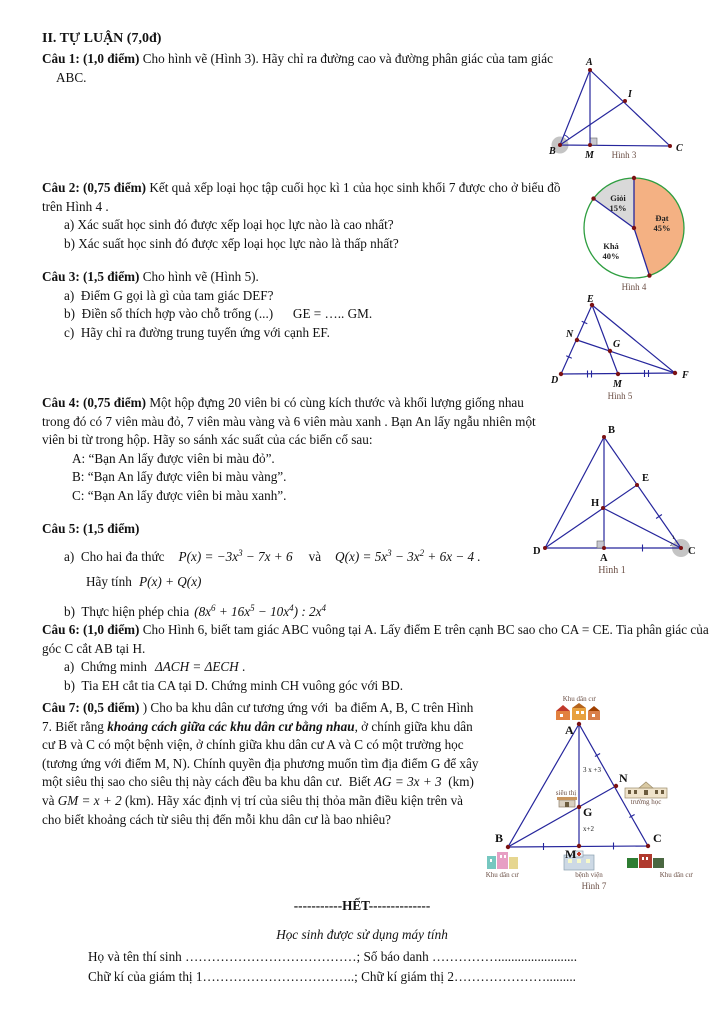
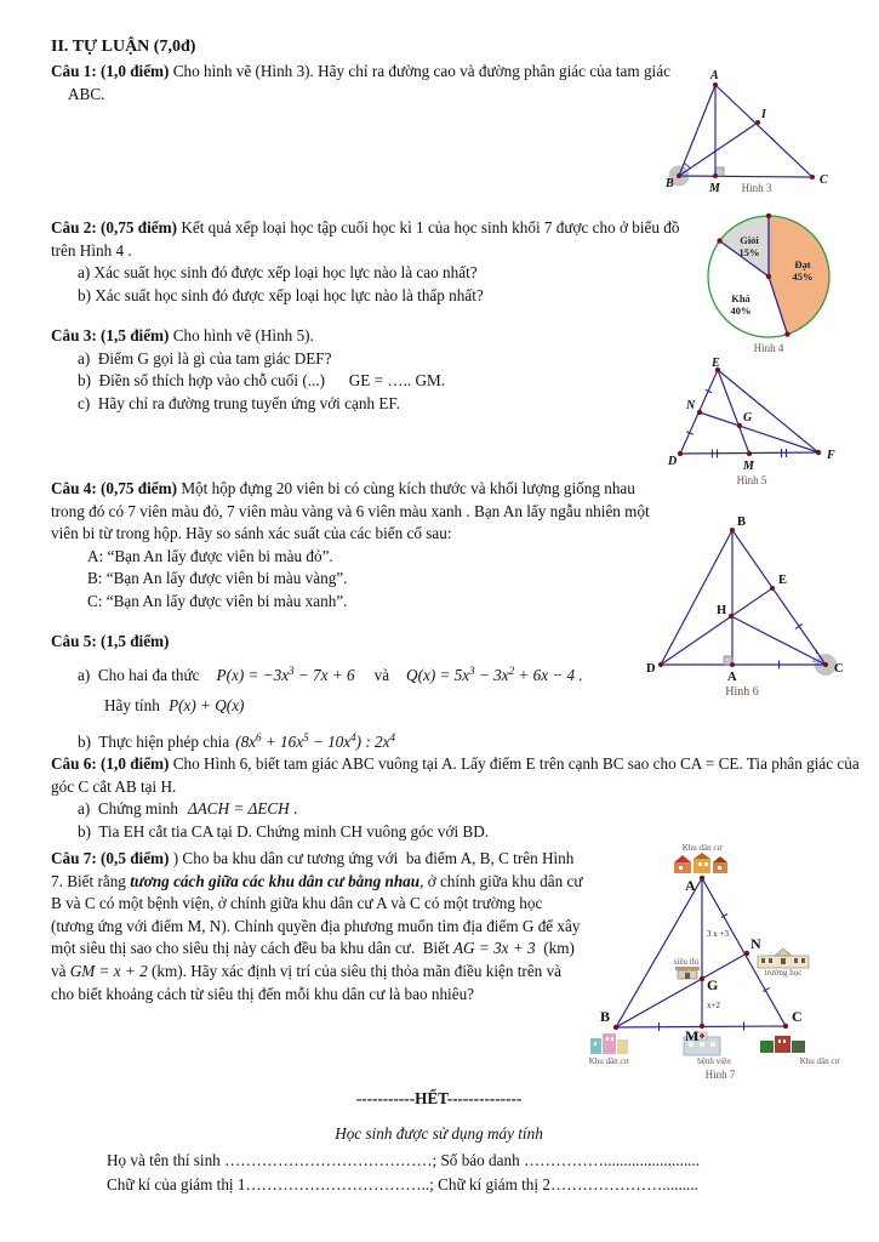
  II. TỰ LUẬN (7,0đ)
  Câu 1: (1,0 điểm) Cho hình vẽ (Hình 3). Hãy chỉ ra đường cao và đường phân giác của tam giác ABC.
  A
  B
  C
  M
  I
  Hình 3
  Câu 2: (0,75 điểm) Kết quả xếp loại học tập cuối học kì 1 của học sinh khối 7 được cho ở biểu đồ trên Hình 4 .
  a) Xác suất học sinh đó được xếp loại học lực nào là cao nhất?
  b) Xác suất học sinh đó được xếp loại học lực nào là thấp nhất?
  Giỏi
  15%
  Đạt
  45%
  Khá
  40%
  Hình 4
  Câu 3: (1,5 điểm) Cho hình vẽ (Hình 5).
  a) Điểm G gọi là gì của tam giác DEF?
- b) Điền số thích hợp vào chỗ trống (...) GE = ….. GM.
+ b) Điền số thích hợp vào chỗ cuối (...) GE = ….. GM.
  c) Hãy chỉ ra đường trung tuyến ứng với cạnh EF.
  E
  N
  D
  M
  F
  G
  Hình 5
  Câu 4: (0,75 điểm) Một hộp đựng 20 viên bi có cùng kích thước và khối lượng giống nhau trong đó có 7 viên màu đỏ, 7 viên màu vàng và 6 viên màu xanh . Bạn An lấy ngẫu nhiên một viên bi từ trong hộp. Hãy so sánh xác suất của các biến cố sau:
  A: “Bạn An lấy được viên bi màu đỏ”.
  B: “Bạn An lấy được viên bi màu vàng”.
  C: “Bạn An lấy được viên bi màu xanh”.
  B
  D
  A
  C
  E
  H
- Hình 1
+ Hình 6
  Câu 5: (1,5 điểm)
  a) Cho hai đa thức P(x) = −3x3 − 7x + 6 và Q(x) = 5x3 − 3x2 + 6x − 4 .
  Hãy tính P(x) + Q(x)
  b) Thực hiện phép chia (8x6 + 16x5 − 10x4) : 2x4
  Câu 6: (1,0 điểm) Cho Hình 6, biết tam giác ABC vuông tại A. Lấy điểm E trên cạnh BC sao cho CA = CE. Tia phân giác của góc C cắt AB tại H.
  a) Chứng minh ΔACH = ΔECH .
  b) Tia EH cắt tia CA tại D. Chứng minh CH vuông góc với BD.
- Câu 7: (0,5 điểm) ) Cho ba khu dân cư tương ứng với ba điểm A, B, C trên Hình 7. Biết rằng khoảng cách giữa các khu dân cư bằng nhau, ở chính giữa khu dân cư B và C có một bệnh viện, ở chính giữa khu dân cư A và C có một trường học (tương ứng với điểm M, N). Chính quyền địa phương muốn tìm địa điểm G để xây một siêu thị sao cho siêu thị này cách đều ba khu dân cư. Biết AG = 3x + 3 (km) và GM = x + 2 (km). Hãy xác định vị trí của siêu thị thỏa mãn điều kiện trên và cho biết khoảng cách từ siêu thị đến mỗi khu dân cư là bao nhiêu?
+ Câu 7: (0,5 điểm) ) Cho ba khu dân cư tương ứng với ba điểm A, B, C trên Hình 7. Biết rằng tương cách giữa các khu dân cư bằng nhau, ở chính giữa khu dân cư B và C có một bệnh viện, ở chính giữa khu dân cư A và C có một trường học (tương ứng với điểm M, N). Chính quyền địa phương muốn tìm địa điểm G để xây một siêu thị sao cho siêu thị này cách đều ba khu dân cư. Biết AG = 3x + 3 (km) và GM = x + 2 (km). Hãy xác định vị trí của siêu thị thỏa mãn điều kiện trên và cho biết khoảng cách từ siêu thị đến mỗi khu dân cư là bao nhiêu?
  Khu dân cư
  A
  3 x +3
  N
  siêu thị
  G
  x+2
  trường học
  B
  C
  M
  Khu dân cư
  bệnh viện
  Khu dân cư
  Hình 7
  -----------HẾT--------------
  Học sinh được sử dụng máy tính
  Họ và tên thí sinh …………………………………; Số báo danh ……………........................
  Chữ kí của giám thị 1……………………………..; Chữ kí giám thị 2………………….........
